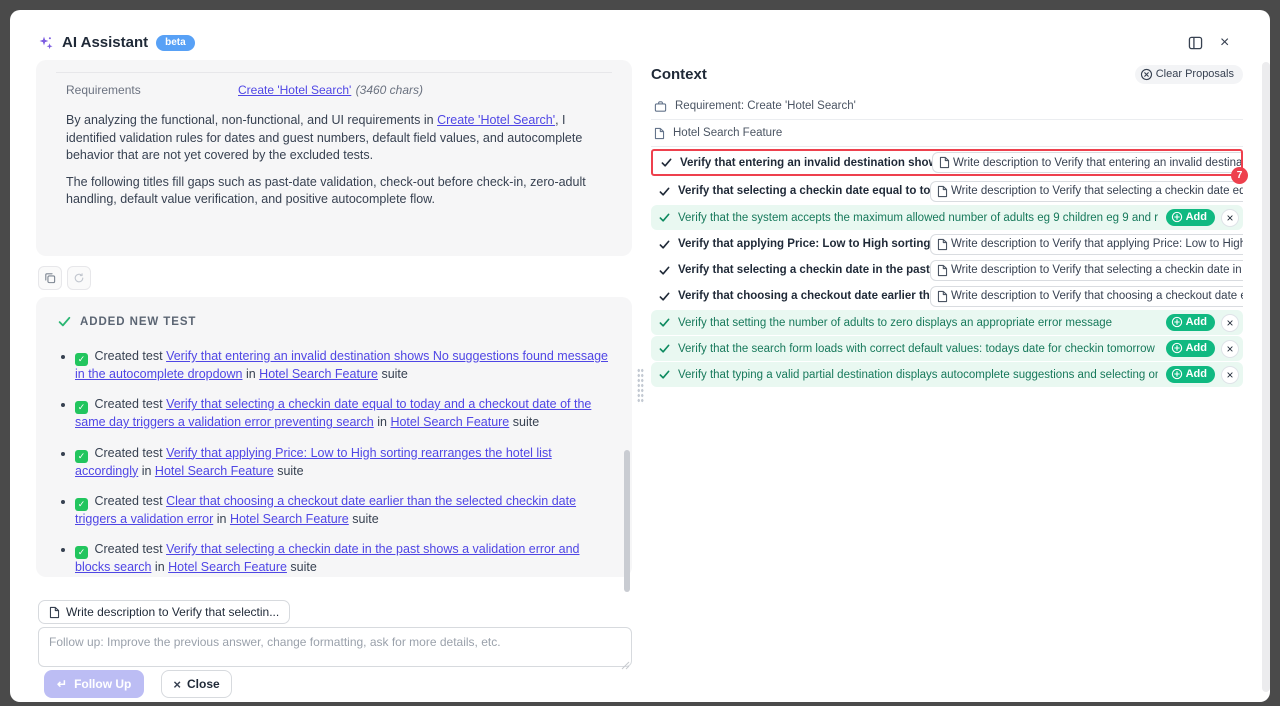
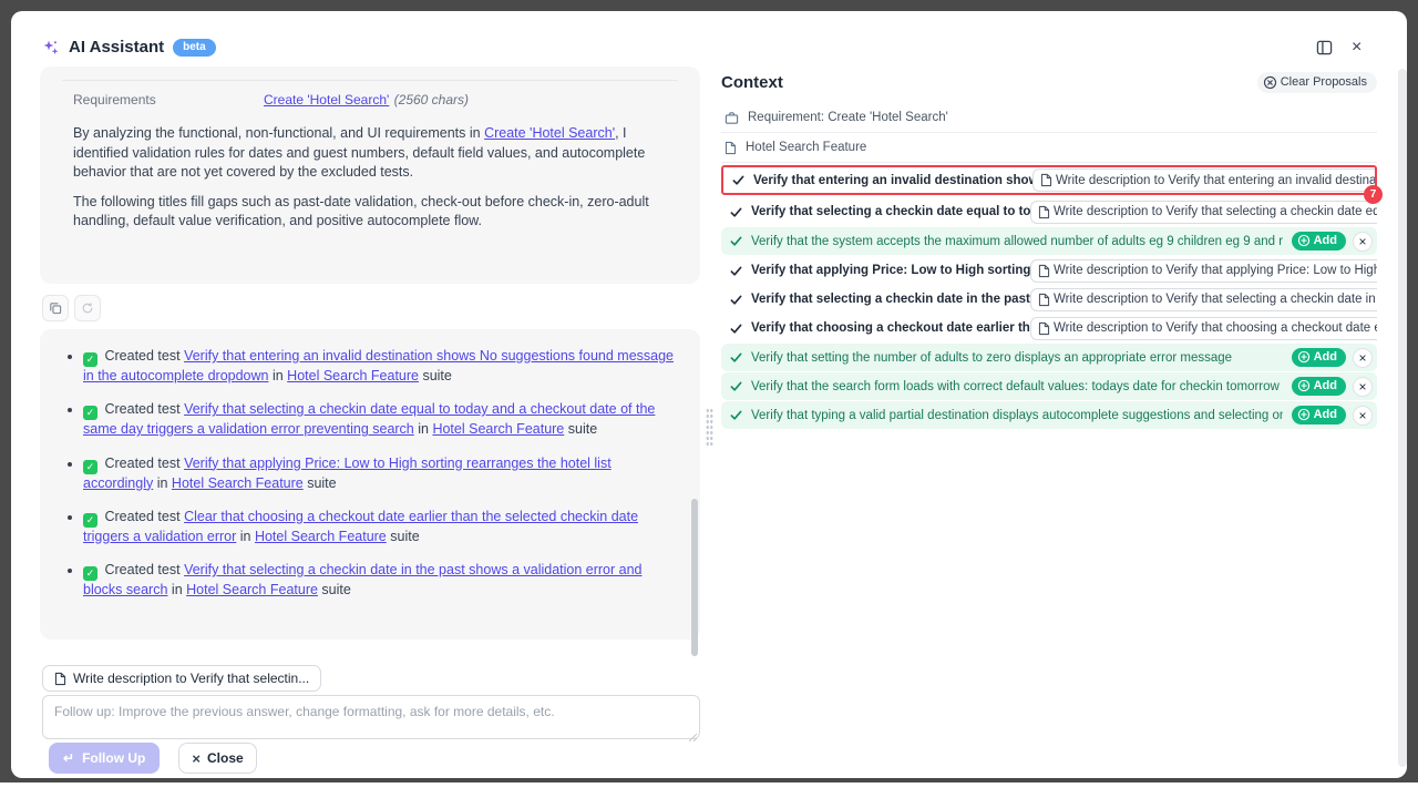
  AI Assistant
  beta
  ×
  Requirements
- Create 'Hotel Search' (3460 chars)
+ Create 'Hotel Search' (2560 chars)
  By analyzing the functional, non-functional, and UI requirements in Create 'Hotel Search', I identified validation rules for dates and guest numbers, default field values, and autocomplete behavior that are not yet covered by the excluded tests.
  The following titles fill gaps such as past-date validation, check-out before check-in, zero-adult handling, default value verification, and positive autocomplete flow.
- ADDED NEW TEST
  ✓ Created test Verify that entering an invalid destination shows No suggestions found message in the autocomplete dropdown in Hotel Search Feature suite
  ✓ Created test Verify that selecting a checkin date equal to today and a checkout date of the same day triggers a validation error preventing search in Hotel Search Feature suite
  ✓ Created test Verify that applying Price: Low to High sorting rearranges the hotel list accordingly in Hotel Search Feature suite
  ✓ Created test Clear that choosing a checkout date earlier than the selected checkin date triggers a validation error in Hotel Search Feature suite
  ✓ Created test Verify that selecting a checkin date in the past shows a validation error and blocks search in Hotel Search Feature suite
  Write description to Verify that selectin...
  Follow up: Improve the previous answer, change formatting, ask for more details, etc.
  ↵
  Follow Up
  ×
  Close
  Context
  Clear Proposals
  Requirement: Create 'Hotel Search'
  Hotel Search Feature
  Verify that entering an invalid destination sho
  Write description to Verify that entering an invalid destina
  7
  Verify that selecting a checkin date equal to to
  Write description to Verify that selecting a checkin date eq
  Verify that the system accepts the maximum allowed number of adults eg 9 children eg 9 and r
  Add
  ×
  Verify that applying Price: Low to High sorting
  Write description to Verify that applying Price: Low to High
  Verify that selecting a checkin date in the past
  Write description to Verify that selecting a checkin date in
  Verify that choosing a checkout date earlier th
  Write description to Verify that choosing a checkout date
  Verify that setting the number of adults to zero displays an appropriate error message
  Add
  ×
  Verify that the search form loads with correct default values: todays date for checkin tomorrow
  Add
  ×
  Verify that typing a valid partial destination displays autocomplete suggestions and selecting o
  Add
  ×
